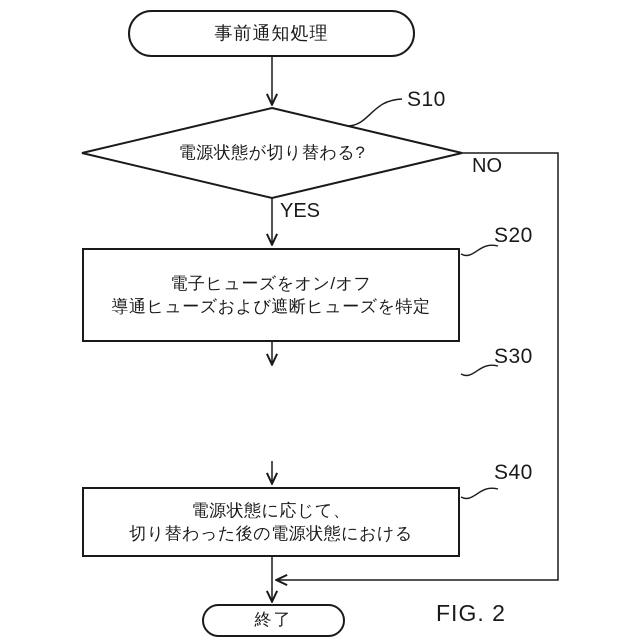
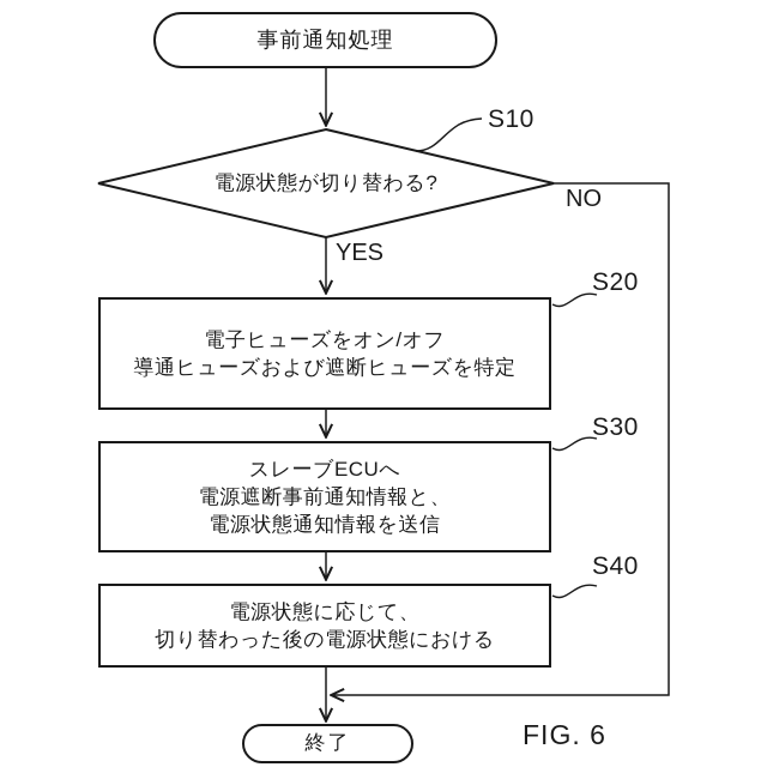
  事前通知処理
  電源状態が切り替わる?
  YES
  NO
  S10
  S20
  S30
  S40
  電子ヒューズをオン/オフ
  導通ヒューズおよび遮断ヒューズを特定
+ スレーブECUへ
+ 電源遮断事前通知情報と、
+ 電源状態通知情報を送信
  電源状態に応じて、
  切り替わった後の電源状態における
  終了
- FIG. 2
+ FIG. 6
